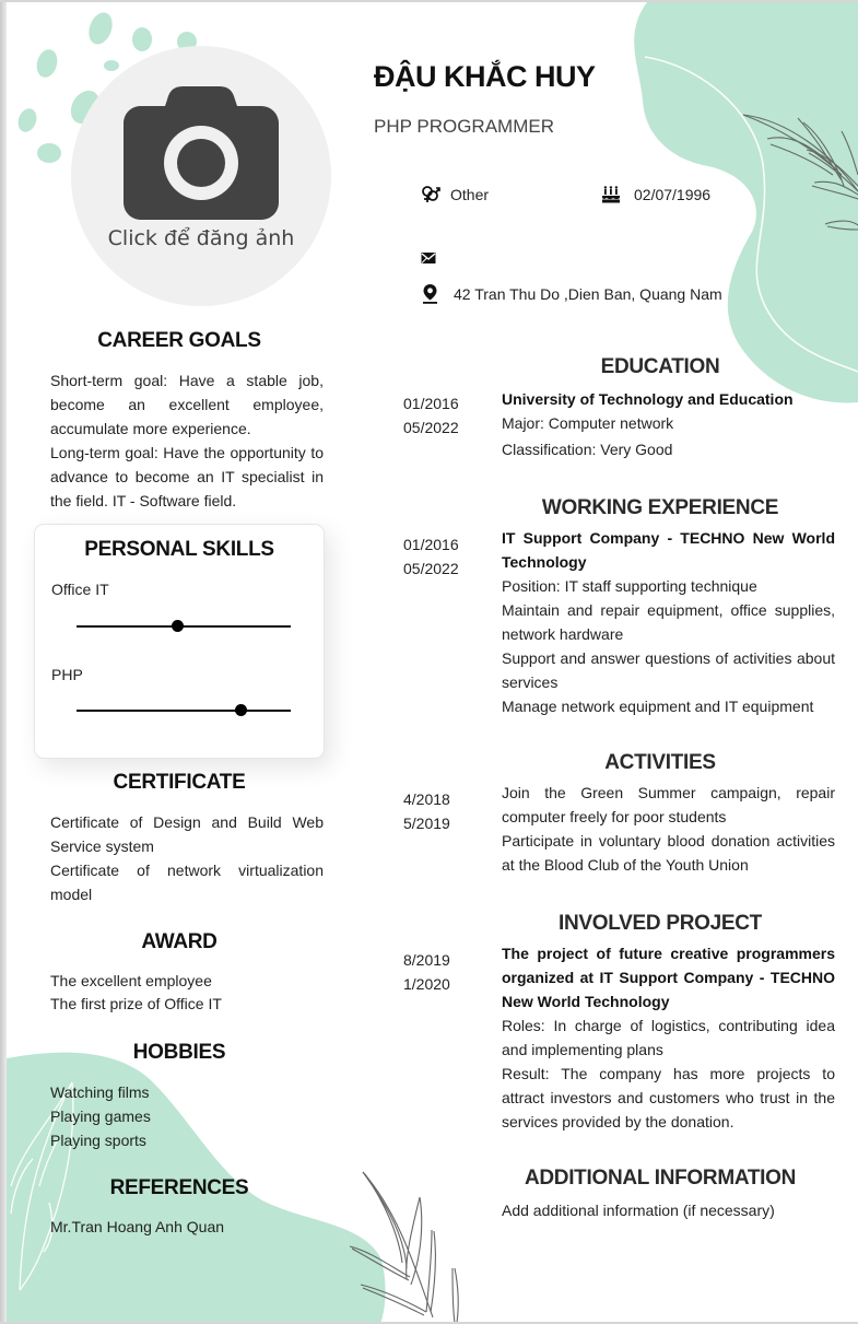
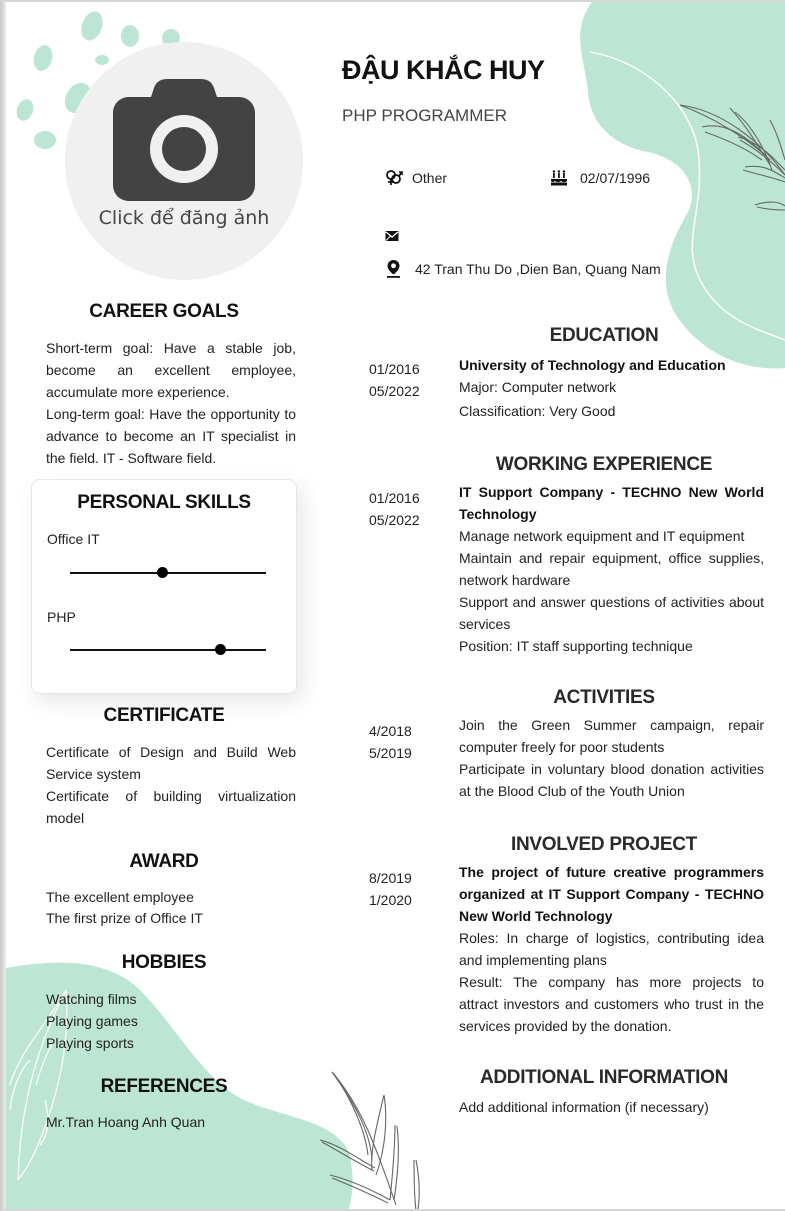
  Click để đăng ảnh
  ĐẬU KHẮC HUY
  PHP PROGRAMMER
  Other
  02/07/1996
  42 Tran Thu Do ,Dien Ban, Quang Nam
  CAREER GOALS
  Short-term goal: Have a stable job, become an excellent employee, accumulate more experience.
  Long-term goal: Have the opportunity to advance to become an IT specialist in the field. IT - Software field.
  PERSONAL SKILLS
  Office IT
  PHP
  CERTIFICATE
  Certificate of Design and Build Web Service system
- Certificate of network virtualization model
+ Certificate of building virtualization model
  AWARD
  The excellent employee
  The first prize of Office IT
  HOBBIES
  Watching films
  Playing games
  Playing sports
  REFERENCES
  Mr.Tran Hoang Anh Quan
  EDUCATION
  01/2016
  05/2022
  University of Technology and Education
  Major: Computer network
  Classification: Very Good
  WORKING EXPERIENCE
  01/2016
  05/2022
  IT Support Company - TECHNO New World Technology
- Position: IT staff supporting technique
+ Manage network equipment and IT equipment
  Maintain and repair equipment, office supplies, network hardware
  Support and answer questions of activities about services
- Manage network equipment and IT equipment
+ Position: IT staff supporting technique
  ACTIVITIES
  4/2018
  5/2019
  Join the Green Summer campaign, repair computer freely for poor students
  Participate in voluntary blood donation activities at the Blood Club of the Youth Union
  INVOLVED PROJECT
  8/2019
  1/2020
  The project of future creative programmers organized at IT Support Company - TECHNO New World Technology
  Roles: In charge of logistics, contributing idea and implementing plans
  Result: The company has more projects to attract investors and customers who trust in the services provided by the donation.
  ADDITIONAL INFORMATION
  Add additional information (if necessary)
